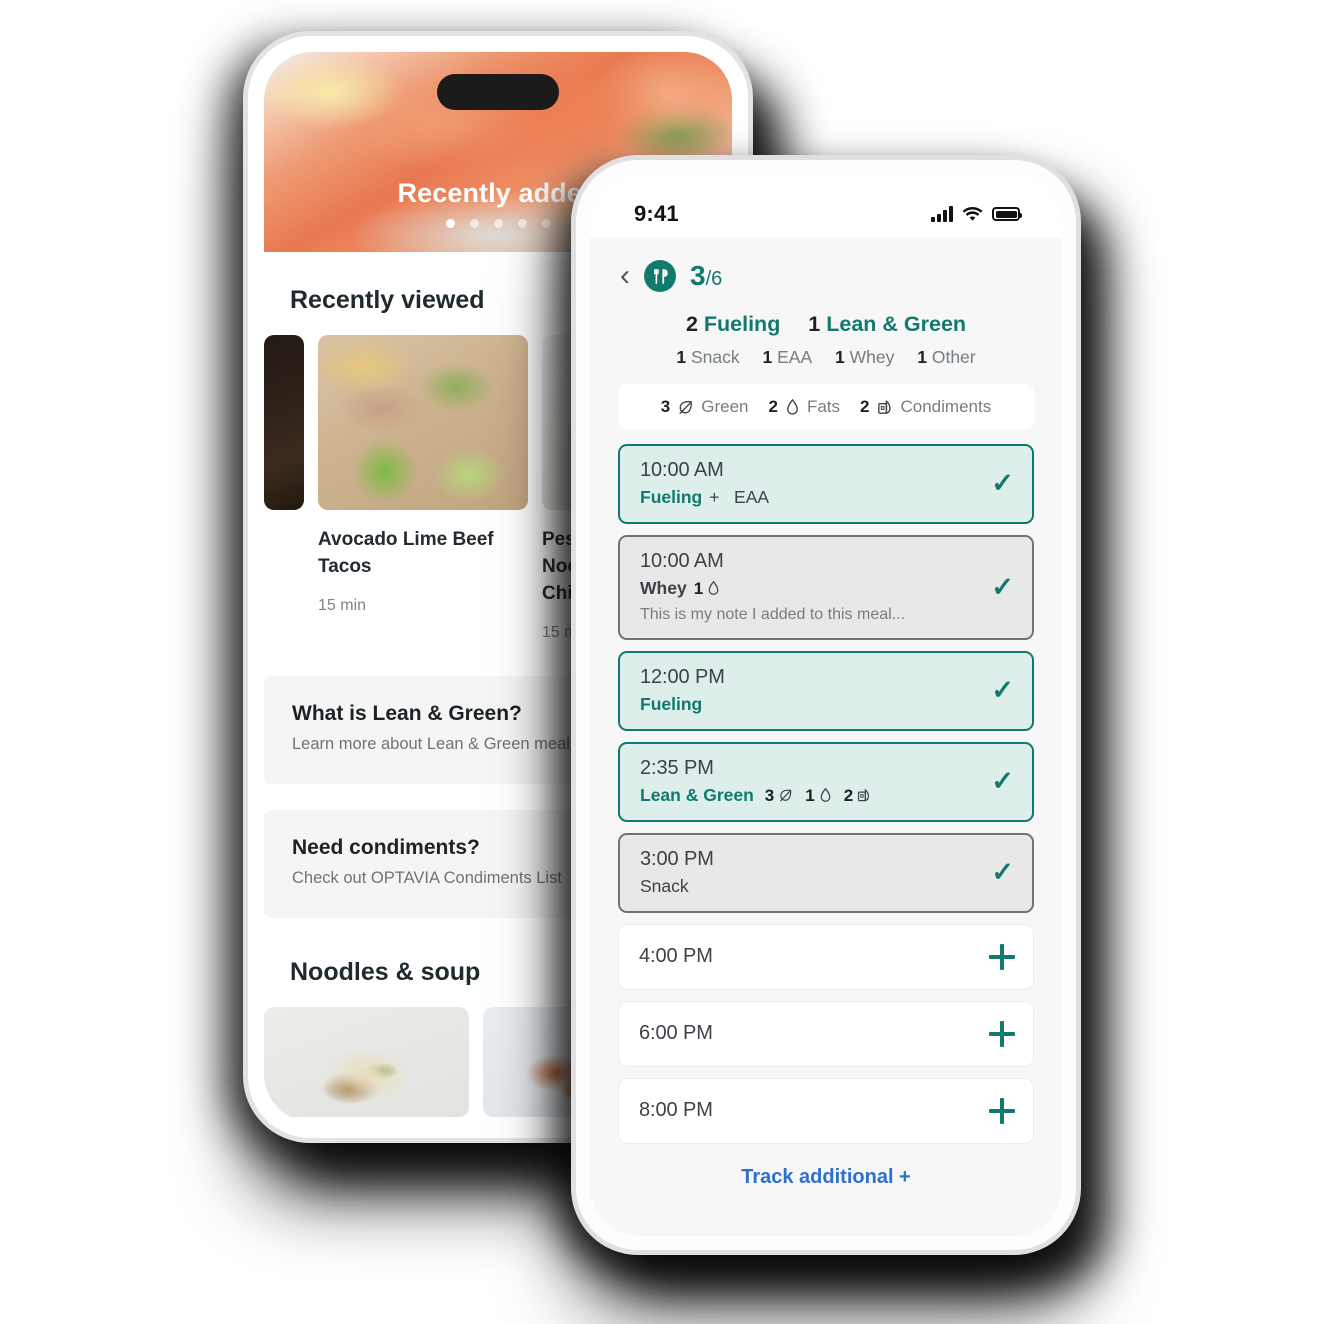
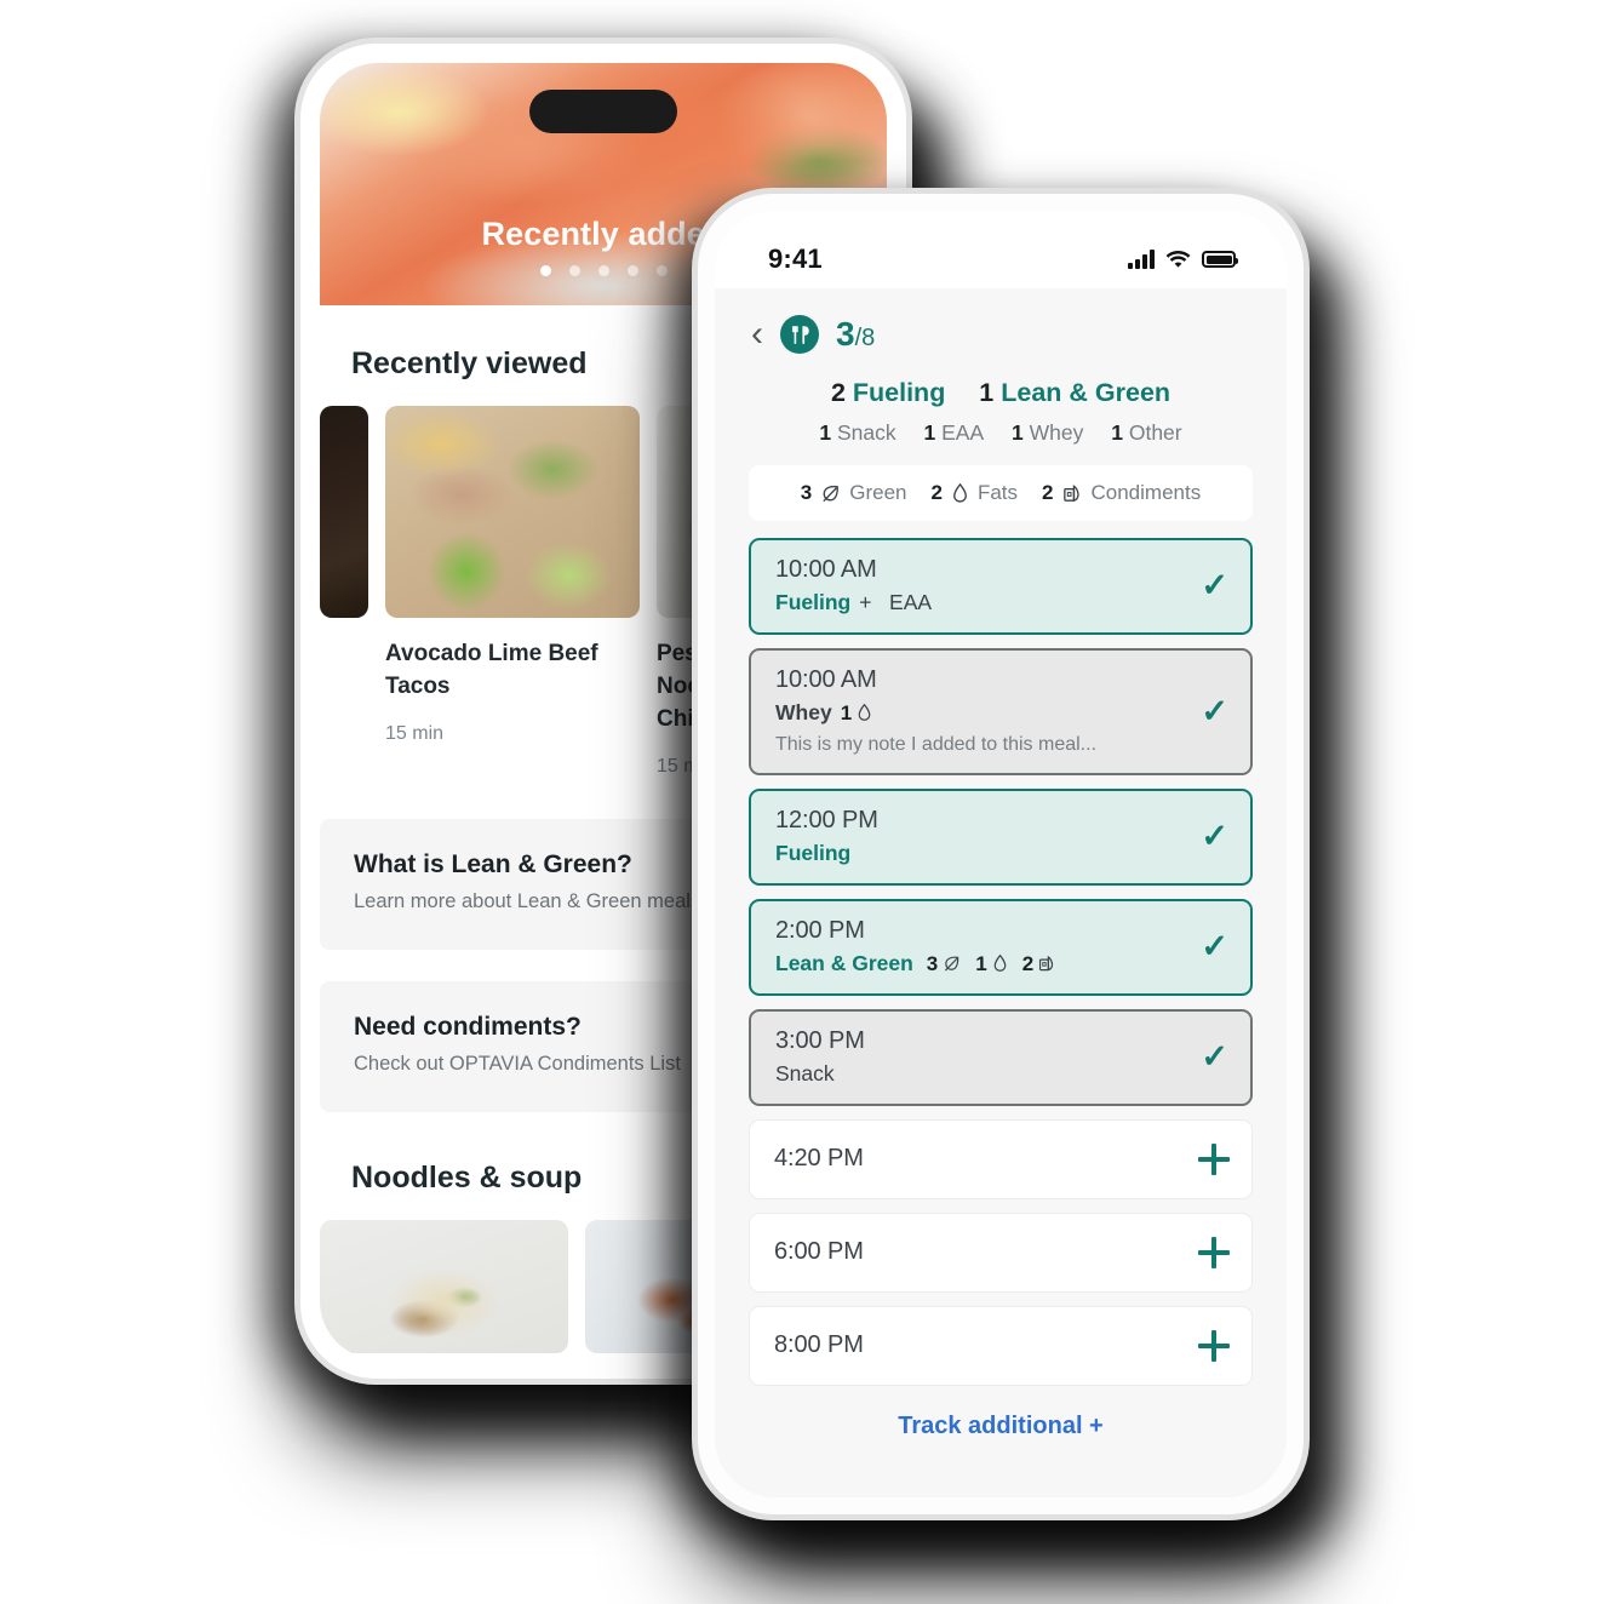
  Recently adde
  Recently viewed
  Avocado Lime Beef Tacos
  15 min
  What is Lean & Green?
  Learn more about Lean & Green meals
  Need condiments?
  Check out OPTAVIA Condiments List
  Noodles & soup
  9:41
  ‹
- 3/6
+ 3/8
  2 Fueling 1 Lean & Green
  1 Snack 1 EAA 1 Whey 1 Other
  3
  Green
  2
  Fats
  2
  Condiments
  10:00 AM
  Fueling
  + EAA
  ✓
  10:00 AM
  Whey
  1
  This is my note I added to this meal...
  ✓
  12:00 PM
  Fueling
  ✓
- 2:35 PM
+ 2:00 PM
  Lean & Green
  3
  1
  2
  ✓
  3:00 PM
  Snack
  ✓
- 4:00 PM
+ 4:20 PM
  6:00 PM
  8:00 PM
  Track additional +
